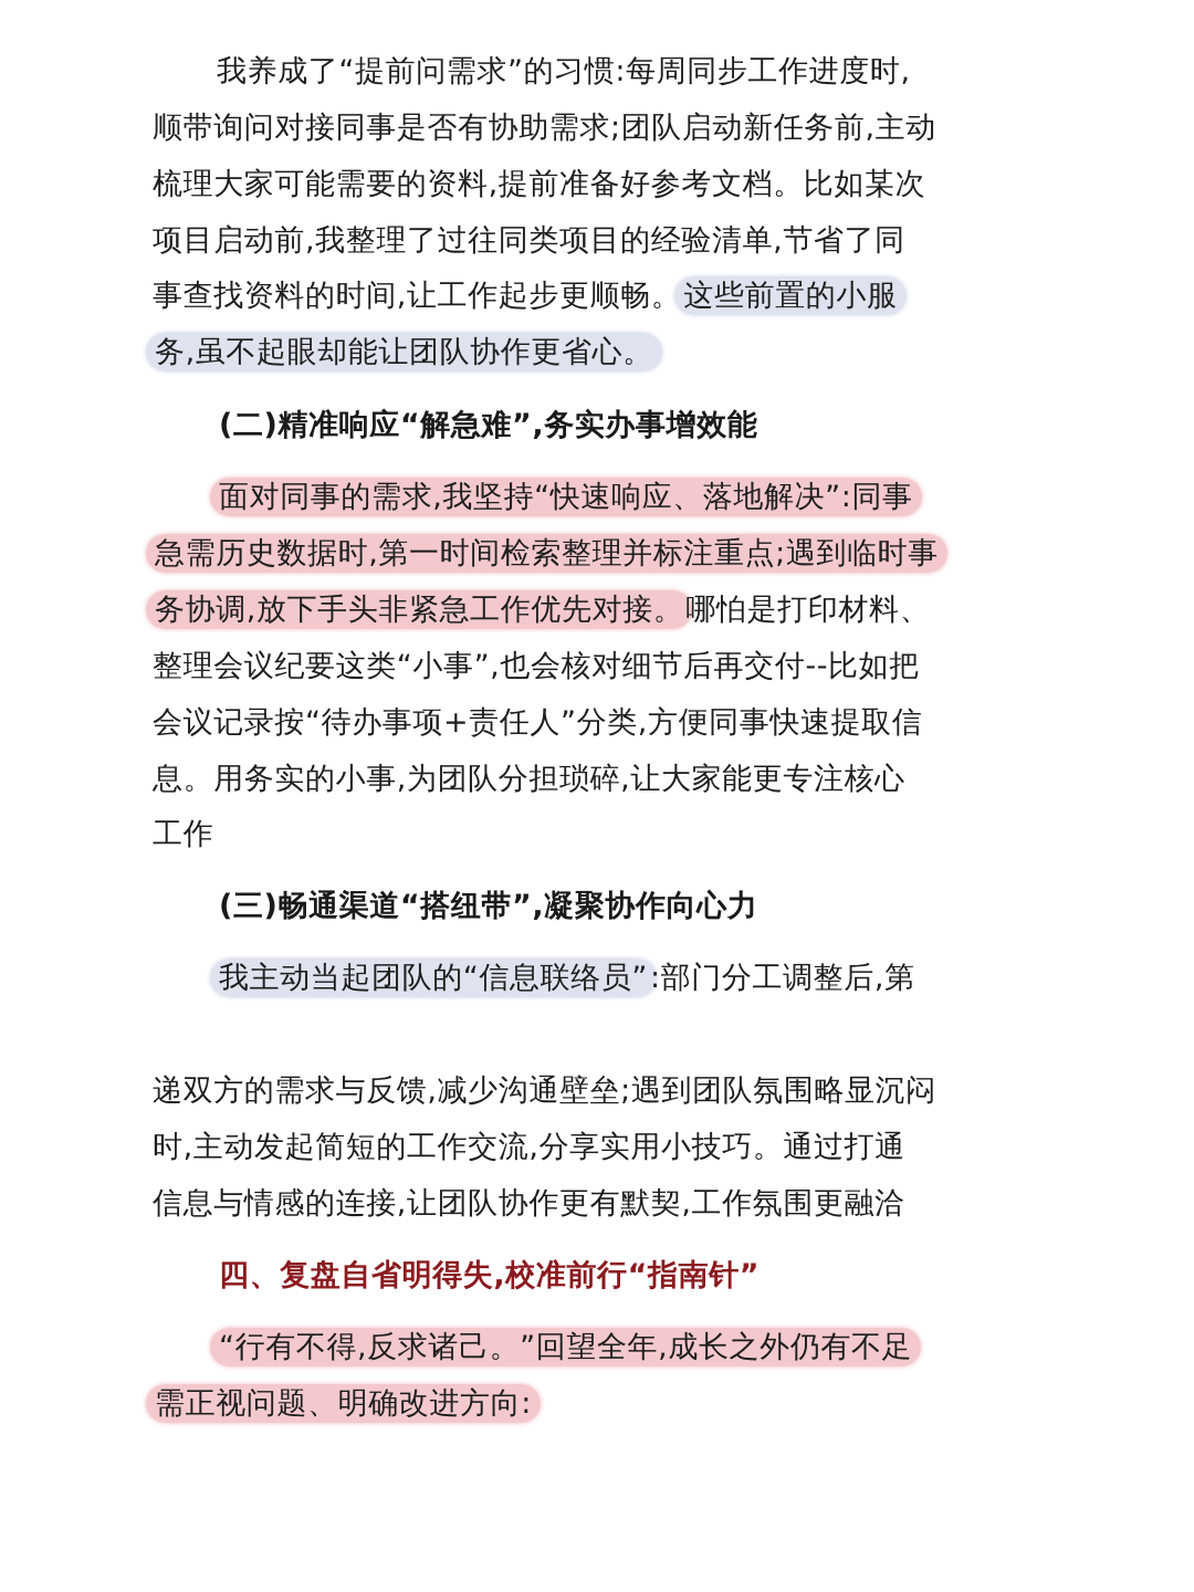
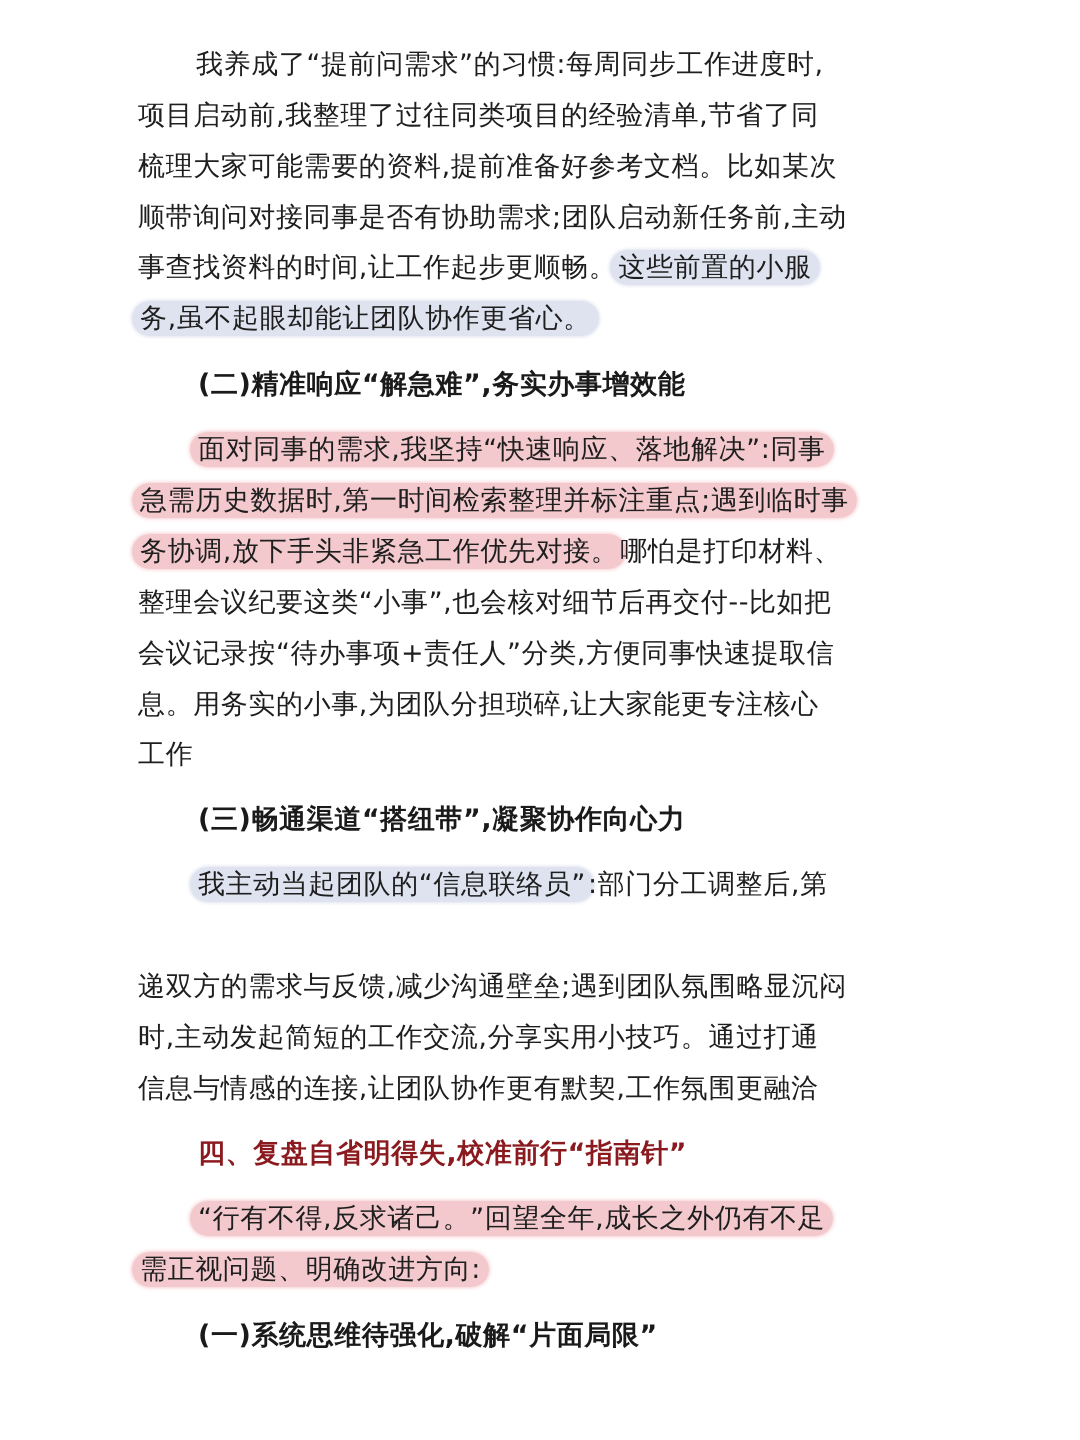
  我养成了“提前问需求”的习惯:每周同步工作进度时,
- 顺带询问对接同事是否有协助需求;团队启动新任务前,主动
+ 项目启动前,我整理了过往同类项目的经验清单,节省了同
  梳理大家可能需要的资料,提前准备好参考文档。比如某次
- 项目启动前,我整理了过往同类项目的经验清单,节省了同
+ 顺带询问对接同事是否有协助需求;团队启动新任务前,主动
  事查找资料的时间,让工作起步更顺畅。这些前置的小服
  务,虽不起眼却能让团队协作更省心。
  (二)精准响应“解急难”,务实办事增效能
  面对同事的需求,我坚持“快速响应、落地解决”:同事
  急需历史数据时,第一时间检索整理并标注重点;遇到临时事
  务协调,放下手头非紧急工作优先对接。哪怕是打印材料、
  整理会议纪要这类“小事”,也会核对细节后再交付--比如把
  会议记录按“待办事项+责任人”分类,方便同事快速提取信
  息。用务实的小事,为团队分担琐碎,让大家能更专注核心
  工作
  (三)畅通渠道“搭纽带”,凝聚协作向心力
  我主动当起团队的“信息联络员”:部门分工调整后,第
  递双方的需求与反馈,减少沟通壁垒;遇到团队氛围略显沉闷
  时,主动发起简短的工作交流,分享实用小技巧。通过打通
  信息与情感的连接,让团队协作更有默契,工作氛围更融洽
  四、复盘自省明得失,校准前行“指南针”
  “行有不得,反求诸己。”回望全年,成长之外仍有不足
  需正视问题、明确改进方向:
+ (一)系统思维待强化,破解“片面局限”
